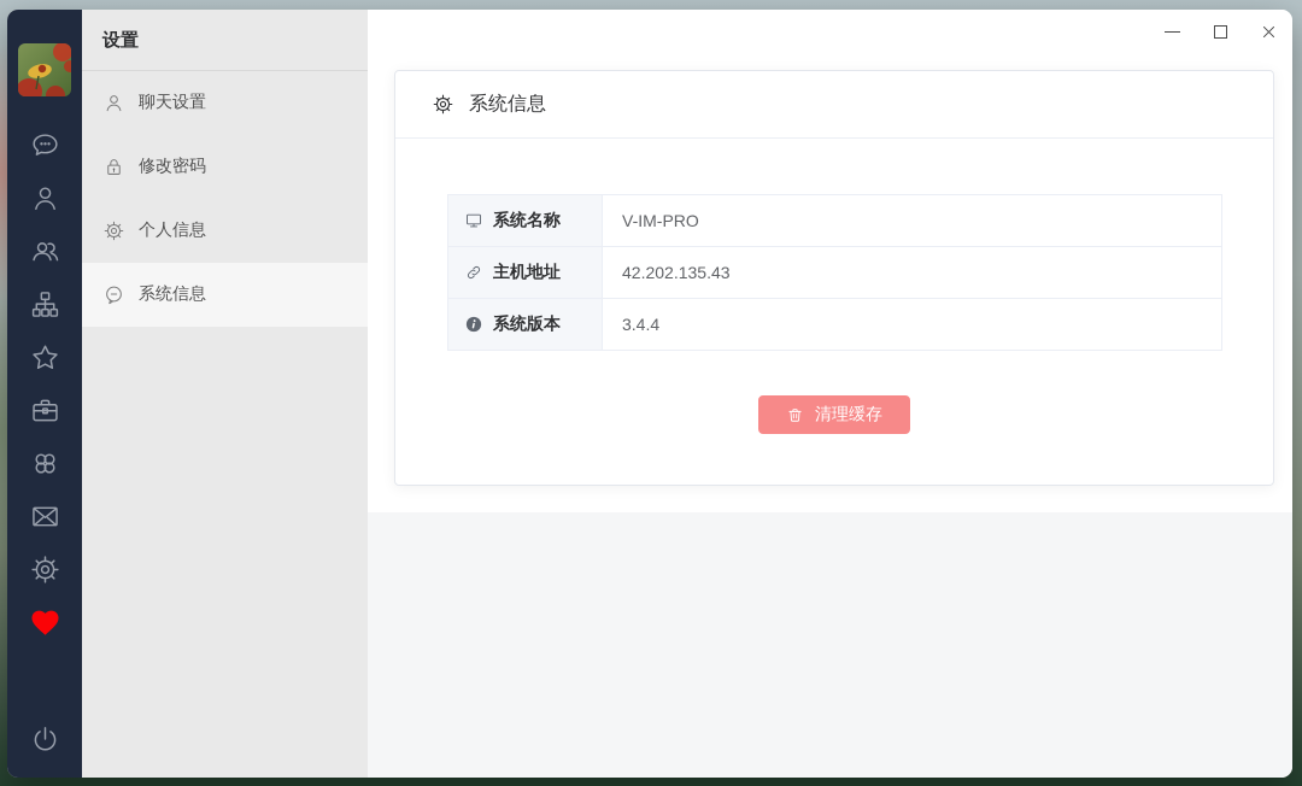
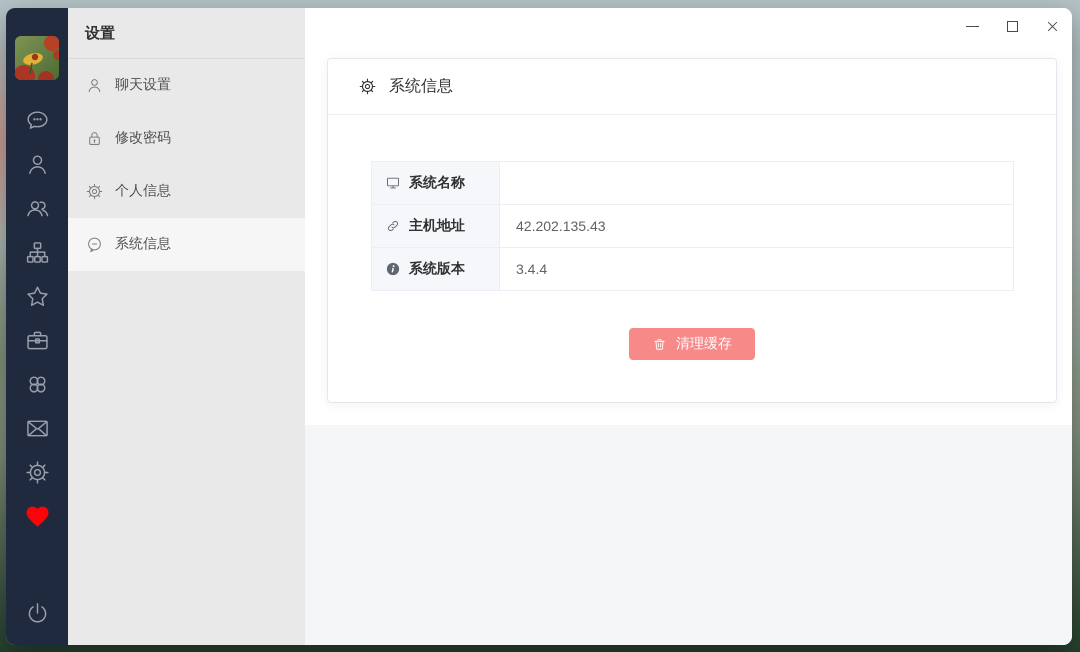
  设置
  聊天设置
  修改密码
  个人信息
  系统信息
  系统信息
  系统名称
- V-IM-PRO
  主机地址
  42.202.135.43
  系统版本
  3.4.4
  清理缓存
